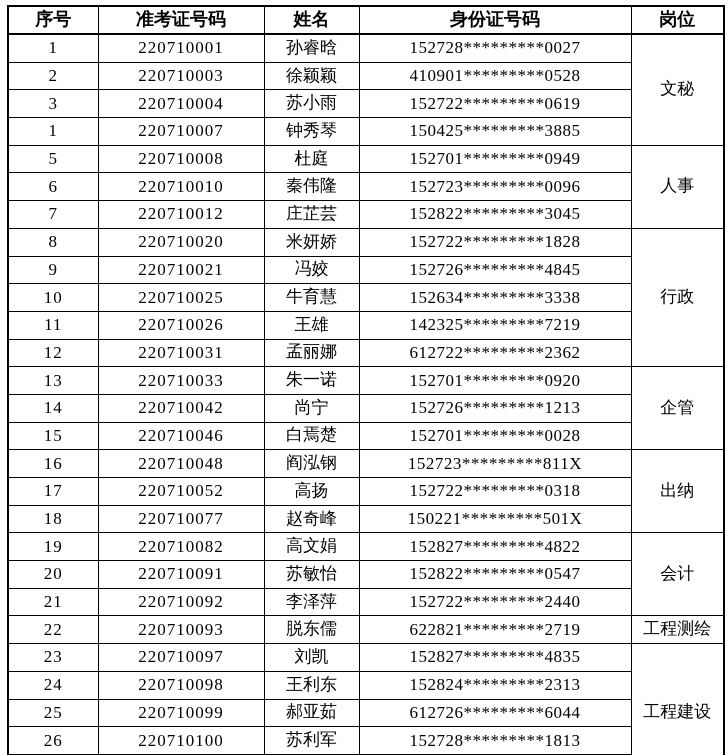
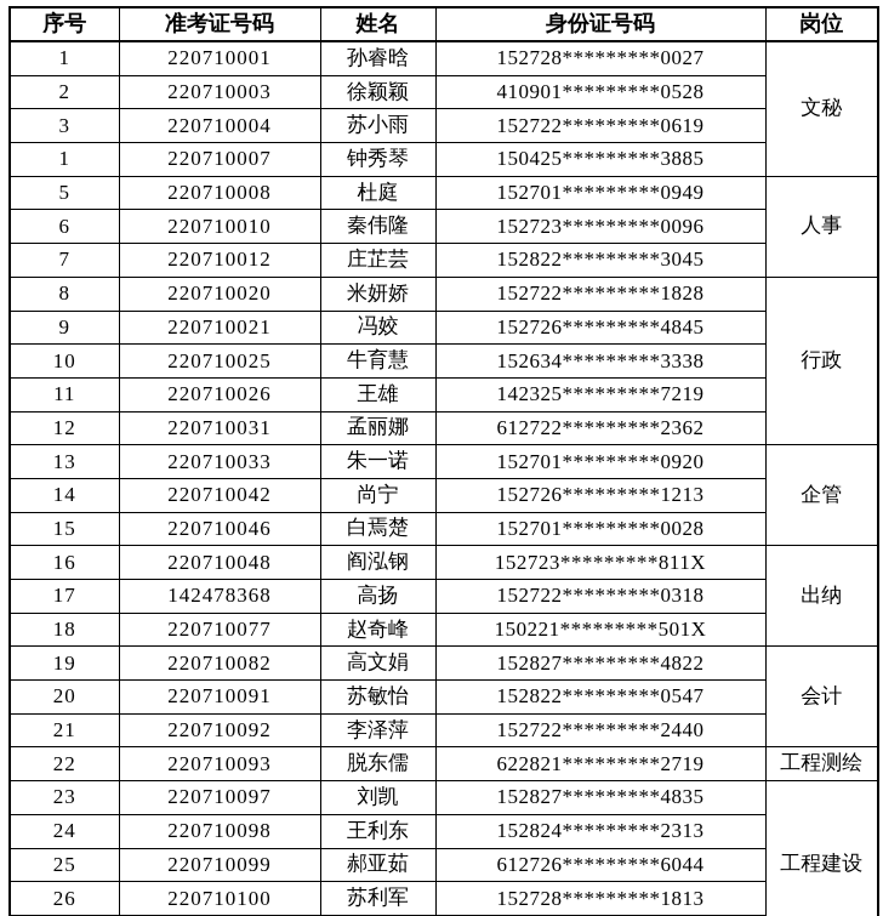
  序号	准考证号码	姓名	身份证号码	岗位
  1	220710001	孙睿晗	152728*********0027	文秘
  2	220710003	徐颖颖	410901*********0528
  3	220710004	苏小雨	152722*********0619
  1	220710007	钟秀琴	150425*********3885
  5	220710008	杜庭	152701*********0949	人事
  6	220710010	秦伟隆	152723*********0096
  7	220710012	庄芷芸	152822*********3045
  8	220710020	米妍娇	152722*********1828	行政
  9	220710021	冯姣	152726*********4845
  10	220710025	牛育慧	152634*********3338
  11	220710026	王雄	142325*********7219
  12	220710031	孟丽娜	612722*********2362
  13	220710033	朱一诺	152701*********0920	企管
  14	220710042	尚宁	152726*********1213
  15	220710046	白焉楚	152701*********0028
  16	220710048	阎泓钢	152723*********811X	出纳
- 17	220710052	高扬	152722*********0318
+ 17	142478368	高扬	152722*********0318
  18	220710077	赵奇峰	150221*********501X
  19	220710082	高文娟	152827*********4822	会计
  20	220710091	苏敏怡	152822*********0547
  21	220710092	李泽萍	152722*********2440
  22	220710093	脱东儒	622821*********2719	工程测绘
  23	220710097	刘凯	152827*********4835	工程建设
  24	220710098	王利东	152824*********2313
  25	220710099	郝亚茹	612726*********6044
  26	220710100	苏利军	152728*********1813
